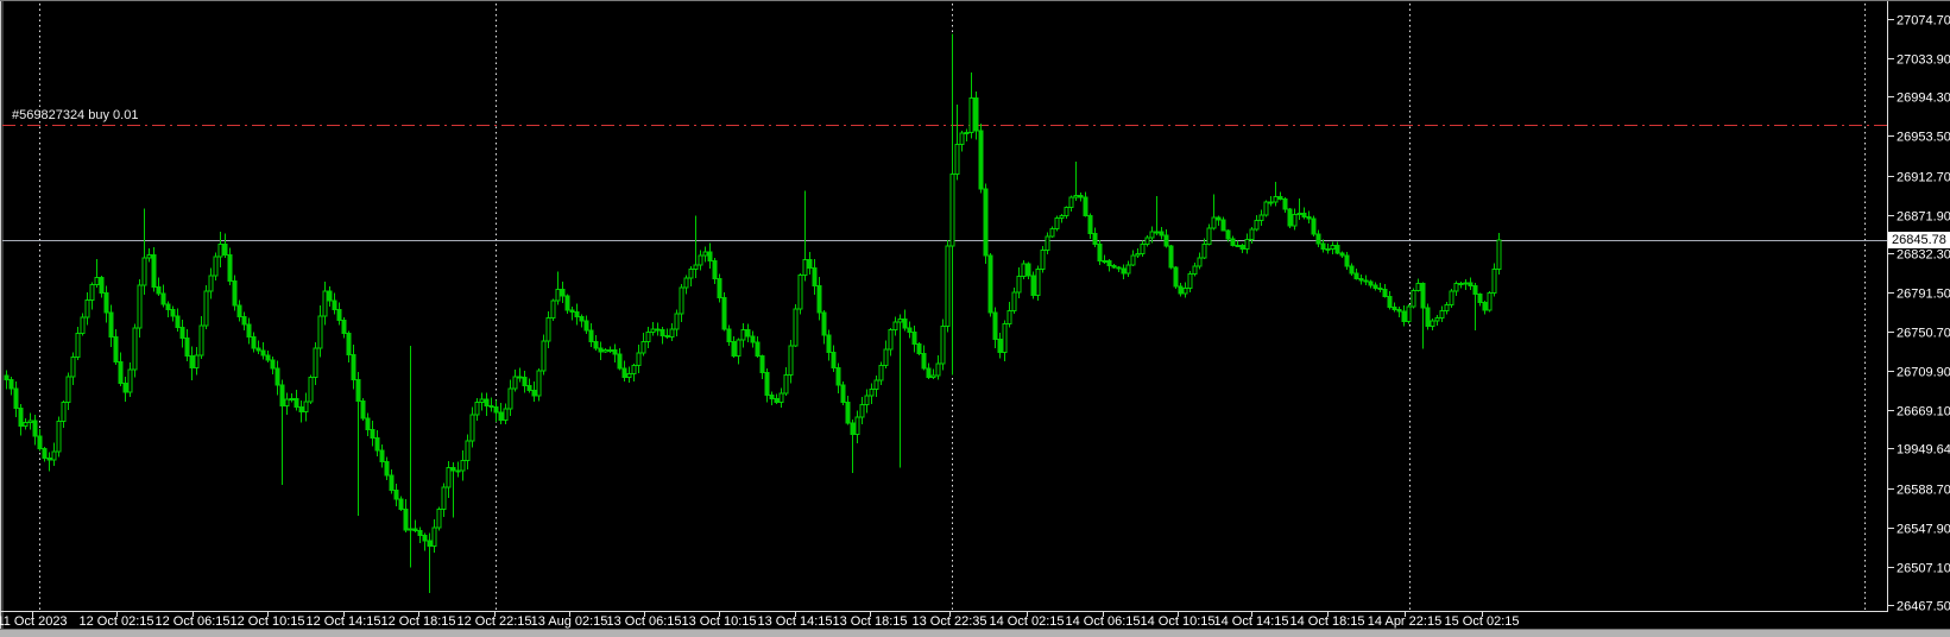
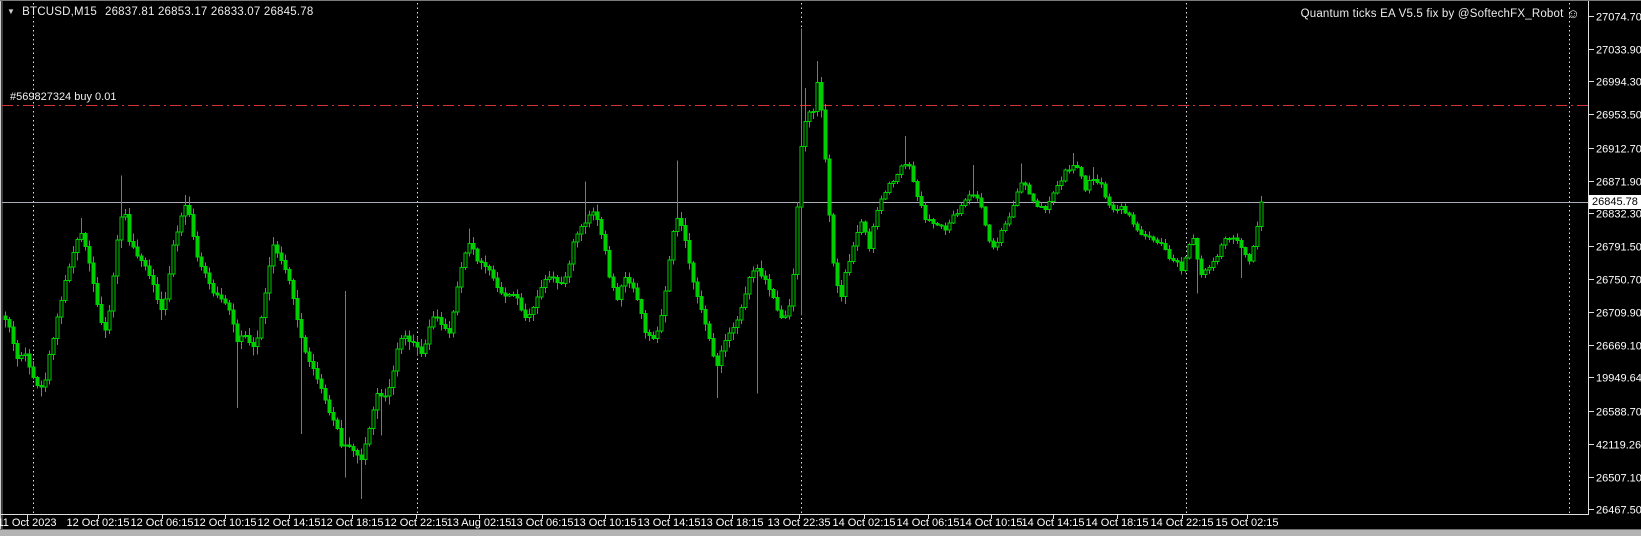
  27074.70
  27033.90
  26994.30
  26953.50
  26912.70
  26871.90
  26832.30
  26791.50
  26750.70
  26709.90
  26669.10
  19949.64
  26588.70
- 26547.90
+ 42119.26
  26507.10
  26467.50
  11 Oct 2023
  12 Oct 02:15
  12 Oct 06:15
  12 Oct 10:15
  12 Oct 14:15
  12 Oct 18:15
  12 Oct 22:15
  13 Aug 02:15
  13 Oct 06:15
  13 Oct 10:15
  13 Oct 14:15
  13 Oct 18:15
  13 Oct 22:35
  14 Oct 02:15
  14 Oct 06:15
  14 Oct 10:15
  14 Oct 14:15
  14 Oct 18:15
- 14 Apr 22:15
+ 14 Oct 22:15
  15 Oct 02:15
+ ▼ BTCUSD,M15 26837.81 26853.17 26833.07 26845.78
+ Quantum ticks EA V5.5 fix by @SoftechFX_Robot ☺
  #569827324 buy 0.01
  26845.78
